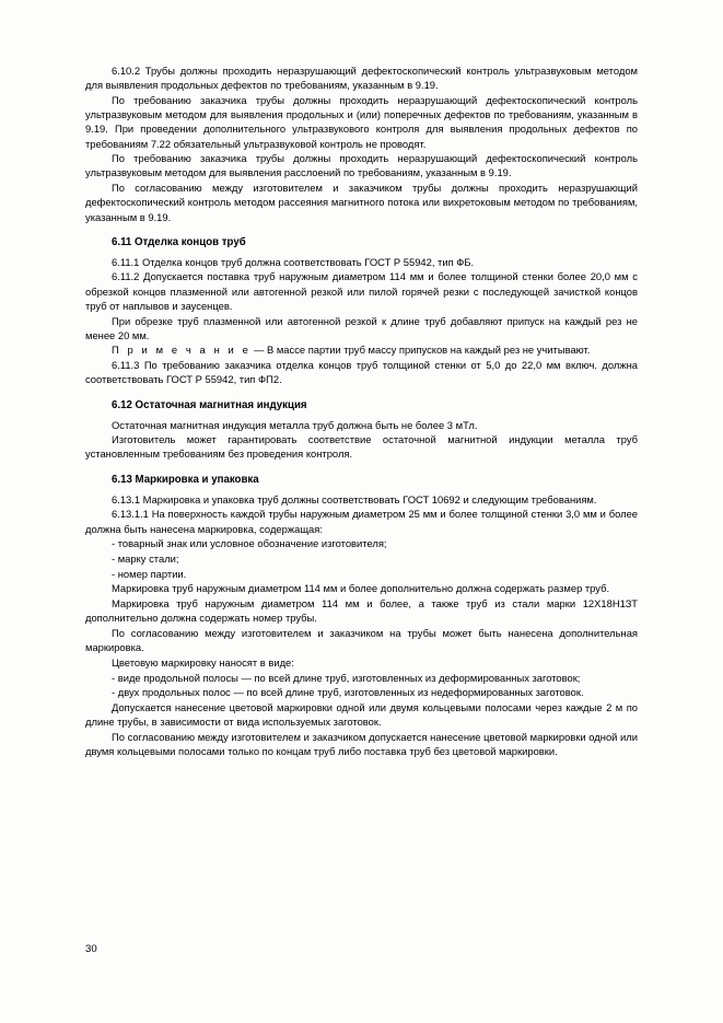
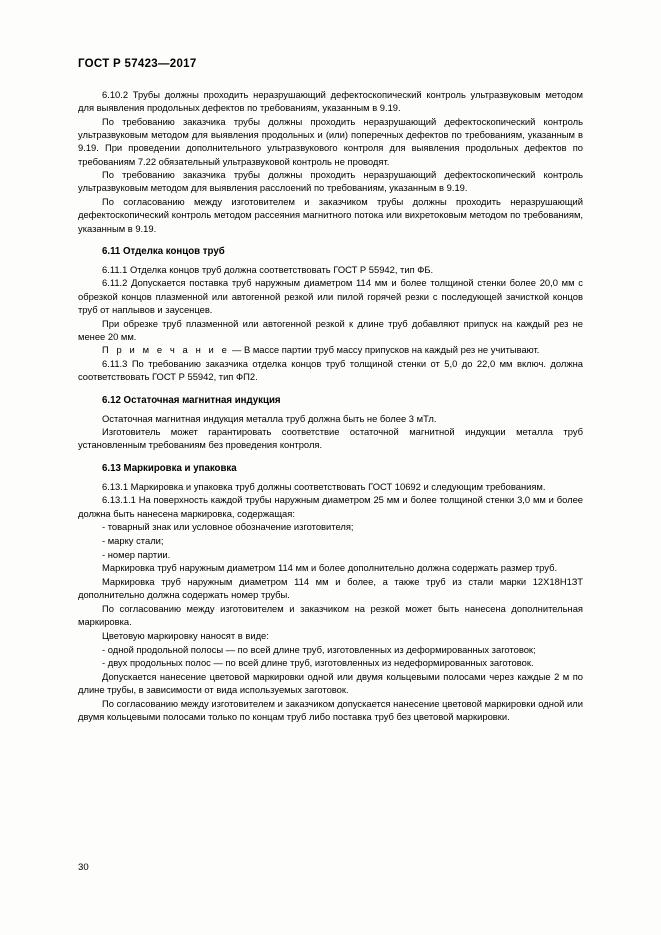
+ ГОСТ Р 57423—2017
  6.10.2 Трубы должны проходить неразрушающий дефектоскопический контроль ультразвуковым методом для выявления продольных дефектов по требованиям, указанным в 9.19.
  По требованию заказчика трубы должны проходить неразрушающий дефектоскопический контроль ультразвуковым методом для выявления продольных и (или) поперечных дефектов по требованиям, указанным в 9.19. При проведении дополнительного ультразвукового контроля для выявления продольных дефектов по требованиям 7.22 обязательный ультразвуковой контроль не проводят.
  По требованию заказчика трубы должны проходить неразрушающий дефектоскопический контроль ультразвуковым методом для выявления расслоений по требованиям, указанным в 9.19.
  По согласованию между изготовителем и заказчиком трубы должны проходить неразрушающий дефектоскопический контроль методом рассеяния магнитного потока или вихретоковым методом по требованиям, указанным в 9.19.
  6.11 Отделка концов труб
  6.11.1 Отделка концов труб должна соответствовать ГОСТ Р 55942, тип ФБ.
  6.11.2 Допускается поставка труб наружным диаметром 114 мм и более толщиной стенки более 20,0 мм с обрезкой концов плазменной или автогенной резкой или пилой горячей резки с последующей зачисткой концов труб от наплывов и заусенцев.
  При обрезке труб плазменной или автогенной резкой к длине труб добавляют припуск на каждый рез не менее 20 мм.
  П р и м е ч а н и е — В массе партии труб массу припусков на каждый рез не учитывают.
  6.11.3 По требованию заказчика отделка концов труб толщиной стенки от 5,0 до 22,0 мм включ. должна соответствовать ГОСТ Р 55942, тип ФП2.
  6.12 Остаточная магнитная индукция
  Остаточная магнитная индукция металла труб должна быть не более 3 мТл.
  Изготовитель может гарантировать соответствие остаточной магнитной индукции металла труб установленным требованиям без проведения контроля.
  6.13 Маркировка и упаковка
  6.13.1 Маркировка и упаковка труб должны соответствовать ГОСТ 10692 и следующим требованиям.
  6.13.1.1 На поверхность каждой трубы наружным диаметром 25 мм и более толщиной стенки 3,0 мм и более должна быть нанесена маркировка, содержащая:
  - товарный знак или условное обозначение изготовителя;
  - марку стали;
  - номер партии.
  Маркировка труб наружным диаметром 114 мм и более дополнительно должна содержать размер труб.
  Маркировка труб наружным диаметром 114 мм и более, а также труб из стали марки 12Х18Н1ЗТ дополнительно должна содержать номер трубы.
- По согласованию между изготовителем и заказчиком на трубы может быть нанесена дополнительная маркировка.
+ По согласованию между изготовителем и заказчиком на резкой может быть нанесена дополнительная маркировка.
  Цветовую маркировку наносят в виде:
- - виде продольной полосы — по всей длине труб, изготовленных из деформированных заготовок;
+ - одной продольной полосы — по всей длине труб, изготовленных из деформированных заготовок;
  - двух продольных полос — по всей длине труб, изготовленных из недеформированных заготовок.
  Допускается нанесение цветовой маркировки одной или двумя кольцевыми полосами через каждые 2 м по длине трубы, в зависимости от вида используемых заготовок.
  По согласованию между изготовителем и заказчиком допускается нанесение цветовой маркировки одной или двумя кольцевыми полосами только по концам труб либо поставка труб без цветовой маркировки.
  30
